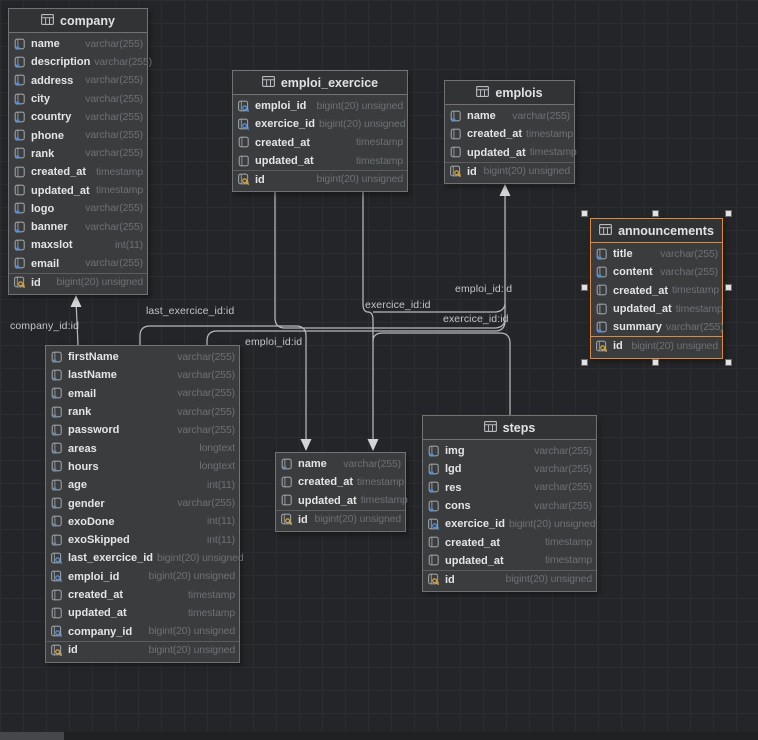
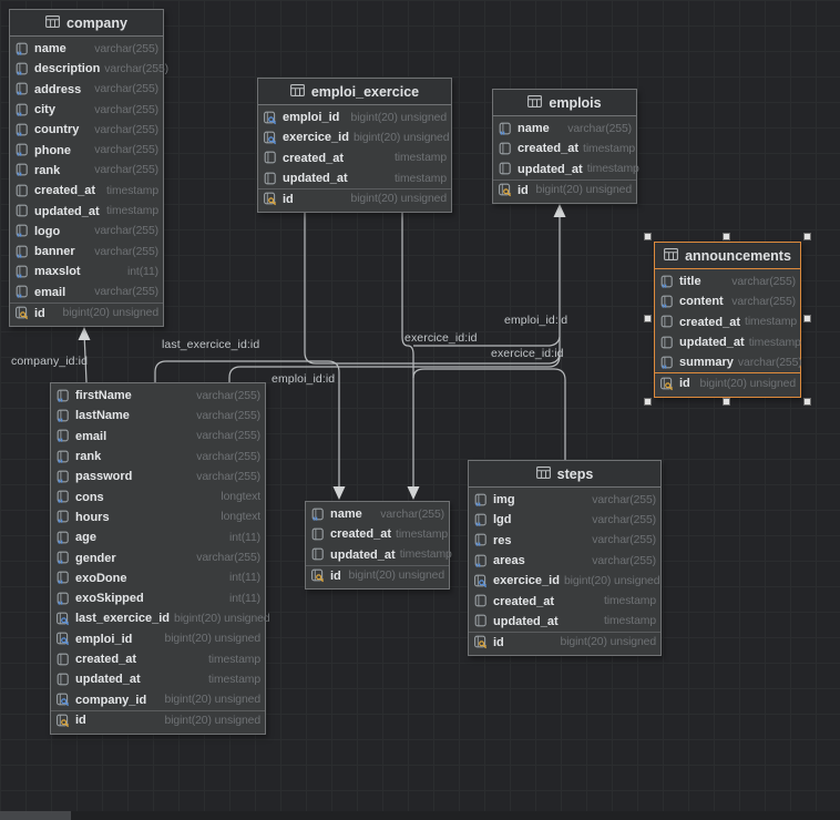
  company_id:id
  last_exercice_id:id
  emploi_id:id
  exercice_id:id
  emploi_id:id
  exercice_id:id
  company
  name
  varchar(255)
  description
  varchar(255)
  address
  varchar(255)
  city
  varchar(255)
  country
  varchar(255)
  phone
  varchar(255)
  rank
  varchar(255)
  created_at
  timestamp
  updated_at
  timestamp
  logo
  varchar(255)
  banner
  varchar(255)
  maxslot
  int(11)
  email
  varchar(255)
  id
  bigint(20) unsigned
  emploi_exercice
  emploi_id
  bigint(20) unsigned
  exercice_id
  bigint(20) unsigned
  created_at
  timestamp
  updated_at
  timestamp
  id
  bigint(20) unsigned
  emplois
  name
  varchar(255)
  created_at
  timestamp
  updated_at
  timestamp
  id
  bigint(20) unsigned
  announcements
  title
  varchar(255)
  content
  varchar(255)
  created_at
  timestamp
  updated_at
  timestamp
  summary
  varchar(255)
  id
  bigint(20) unsigned
  firstName
  varchar(255)
  lastName
  varchar(255)
  email
  varchar(255)
  rank
  varchar(255)
  password
  varchar(255)
- areas
+ cons
  longtext
  hours
  longtext
  age
  int(11)
  gender
  varchar(255)
  exoDone
  int(11)
  exoSkipped
  int(11)
  last_exercice_id
  bigint(20) unsigned
  emploi_id
  bigint(20) unsigned
  created_at
  timestamp
  updated_at
  timestamp
  company_id
  bigint(20) unsigned
  id
  bigint(20) unsigned
  name
  varchar(255)
  created_at
  timestamp
  updated_at
  timestamp
  id
  bigint(20) unsigned
  steps
  img
  varchar(255)
  lgd
  varchar(255)
  res
  varchar(255)
- cons
+ areas
  varchar(255)
  exercice_id
  bigint(20) unsigned
  created_at
  timestamp
  updated_at
  timestamp
  id
  bigint(20) unsigned
